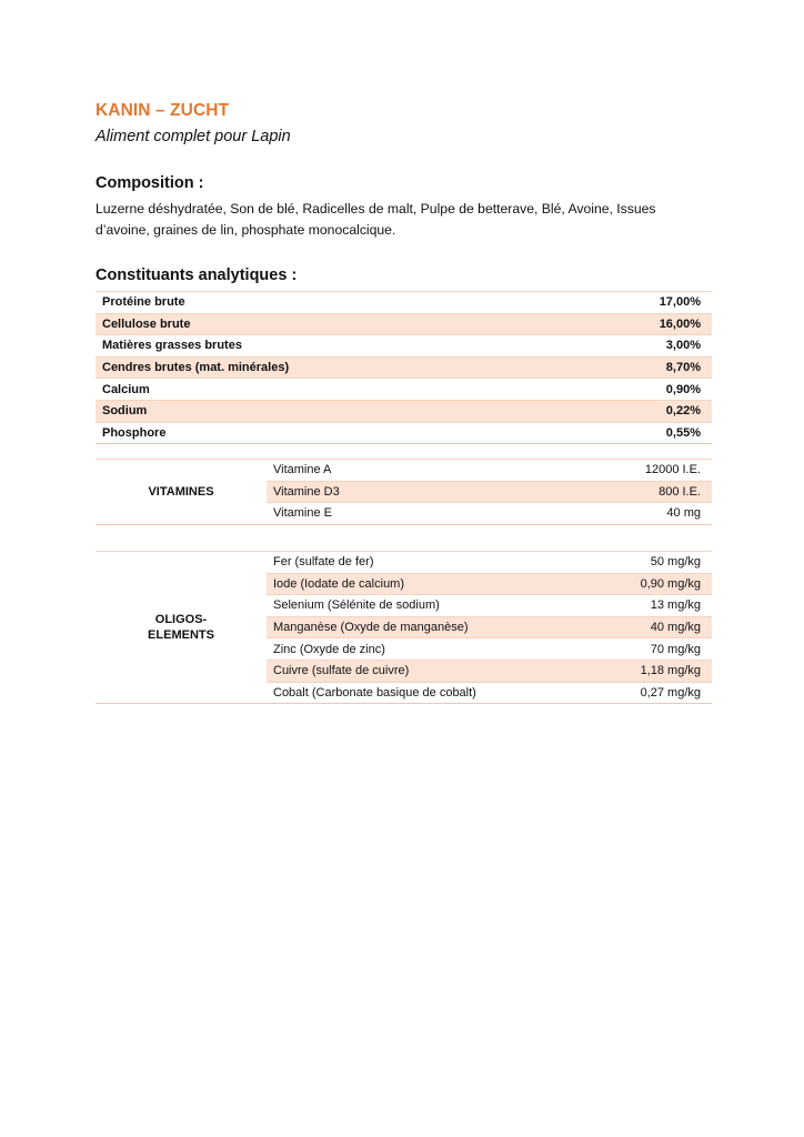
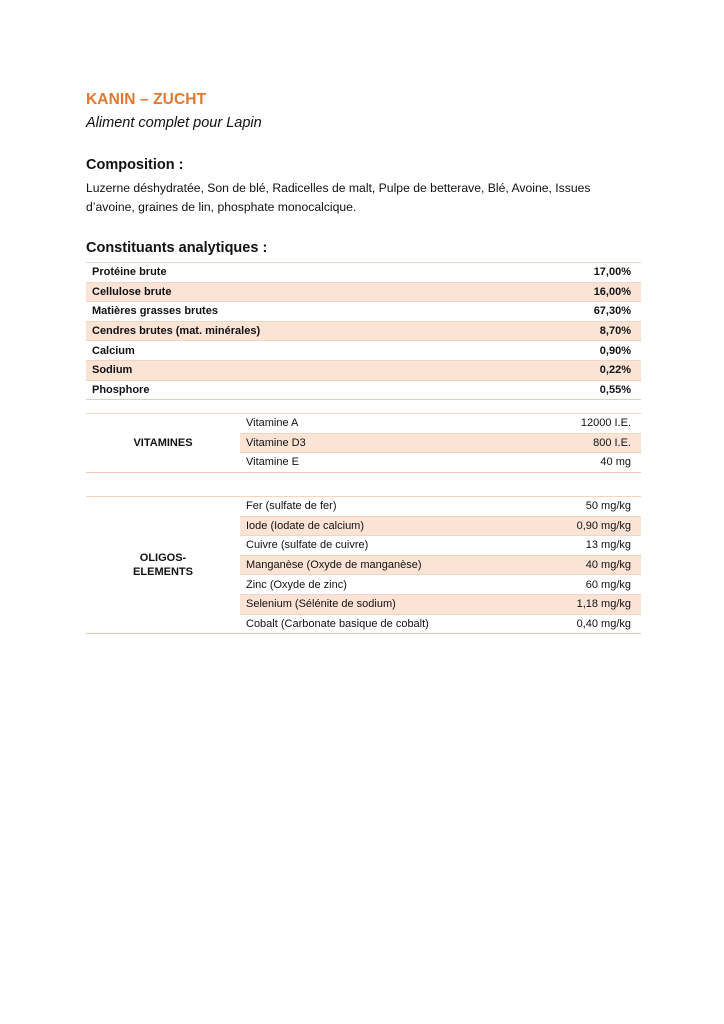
  KANIN – ZUCHT
  Aliment complet pour Lapin
  Composition :
  Luzerne déshydratée, Son de blé, Radicelles de malt, Pulpe de betterave, Blé, Avoine, Issues
  d’avoine, graines de lin, phosphate monocalcique.
  Constituants analytiques :
  Protéine brute	17,00%
  Cellulose brute	16,00%
- Matières grasses brutes	3,00%
+ Matières grasses brutes	67,30%
  Cendres brutes (mat. minérales)	8,70%
  Calcium	0,90%
  Sodium	0,22%
  Phosphore	0,55%
  VITAMINES	Vitamine A	12000 I.E.
  Vitamine D3	800 I.E.
  Vitamine E	40 mg
  OLIGOS- ELEMENTS	Fer (sulfate de fer)	50 mg/kg
  Iode (Iodate de calcium)	0,90 mg/kg
- Selenium (Sélénite de sodium)	13 mg/kg
+ Cuivre (sulfate de cuivre)	13 mg/kg
  Manganèse (Oxyde de manganèse)	40 mg/kg
- Zinc (Oxyde de zinc)	70 mg/kg
+ Zinc (Oxyde de zinc)	60 mg/kg
- Cuivre (sulfate de cuivre)	1,18 mg/kg
+ Selenium (Sélénite de sodium)	1,18 mg/kg
- Cobalt (Carbonate basique de cobalt)	0,27 mg/kg
+ Cobalt (Carbonate basique de cobalt)	0,40 mg/kg
